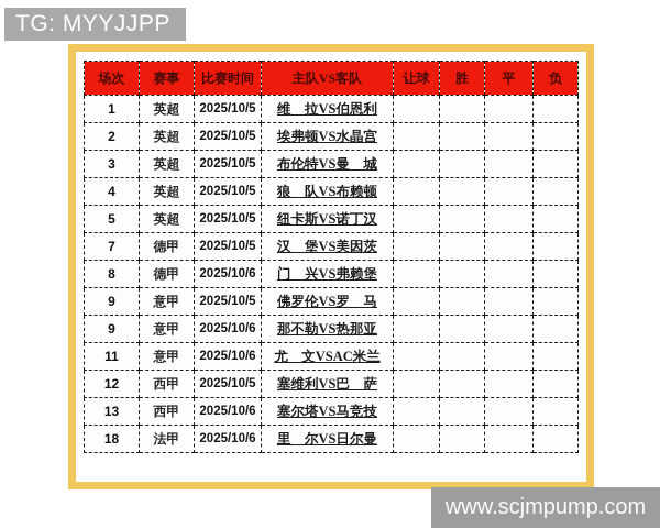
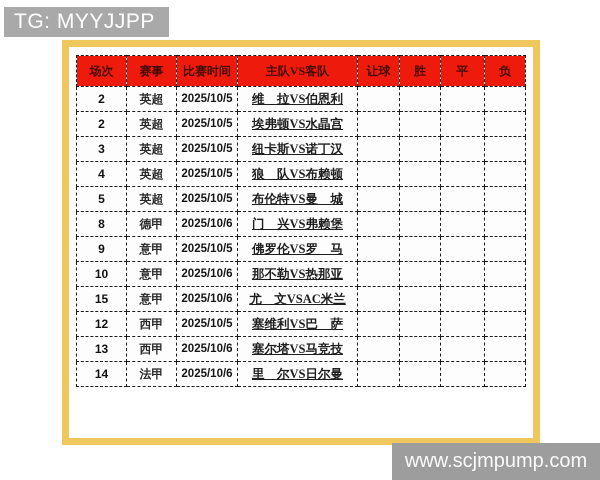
  TG: MYYJJPP
  场次	赛事	比赛时间	主队VS客队	让球	胜	平	负
- 1	英超	2025/10/5	维 拉VS伯恩利
+ 2	英超	2025/10/5	维 拉VS伯恩利
  2	英超	2025/10/5	埃弗顿VS水晶宫
- 3	英超	2025/10/5	布伦特VS曼 城
+ 3	英超	2025/10/5	纽卡斯VS诺丁汉
  4	英超	2025/10/5	狼 队VS布赖顿
- 5	英超	2025/10/5	纽卡斯VS诺丁汉
+ 5	英超	2025/10/5	布伦特VS曼 城
- 7	德甲	2025/10/5	汉 堡VS美因茨
  8	德甲	2025/10/6	门 兴VS弗赖堡
  9	意甲	2025/10/5	佛罗伦VS罗 马
- 9	意甲	2025/10/6	那不勒VS热那亚
+ 10	意甲	2025/10/6	那不勒VS热那亚
- 11	意甲	2025/10/6	尤 文VSAC米兰
+ 15	意甲	2025/10/6	尤 文VSAC米兰
  12	西甲	2025/10/5	塞维利VS巴 萨
  13	西甲	2025/10/6	塞尔塔VS马竞技
- 18	法甲	2025/10/6	里 尔VS日尔曼
+ 14	法甲	2025/10/6	里 尔VS日尔曼
  www.scjmpump.com
